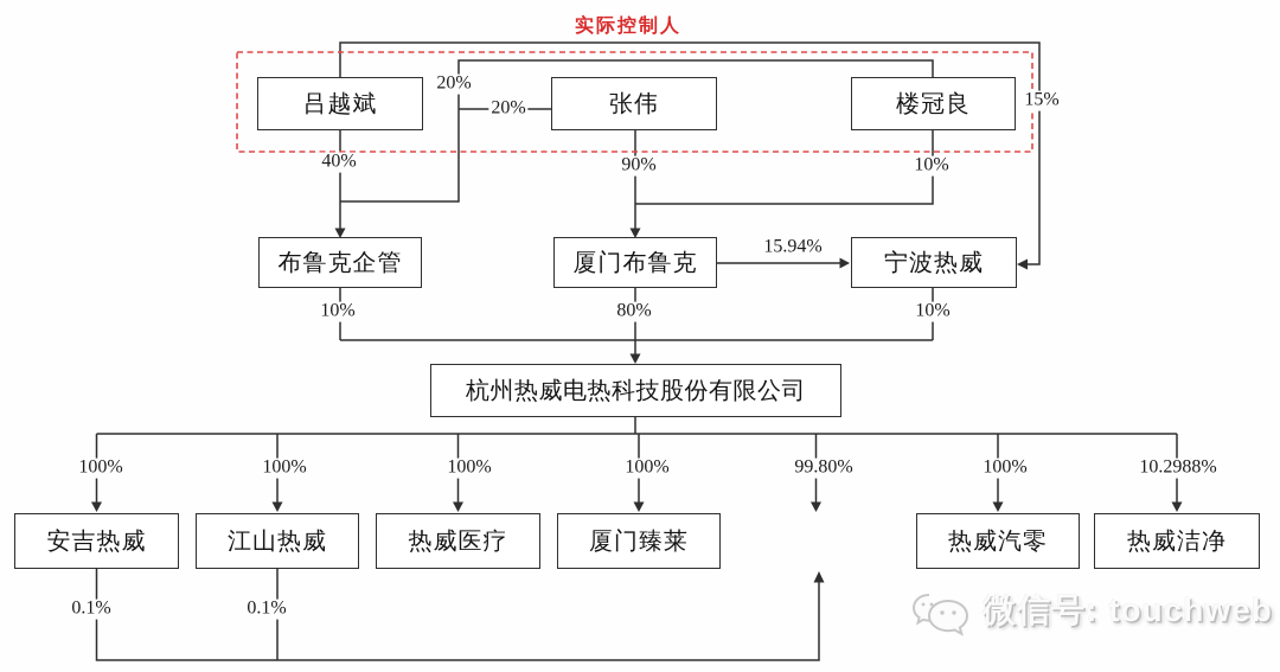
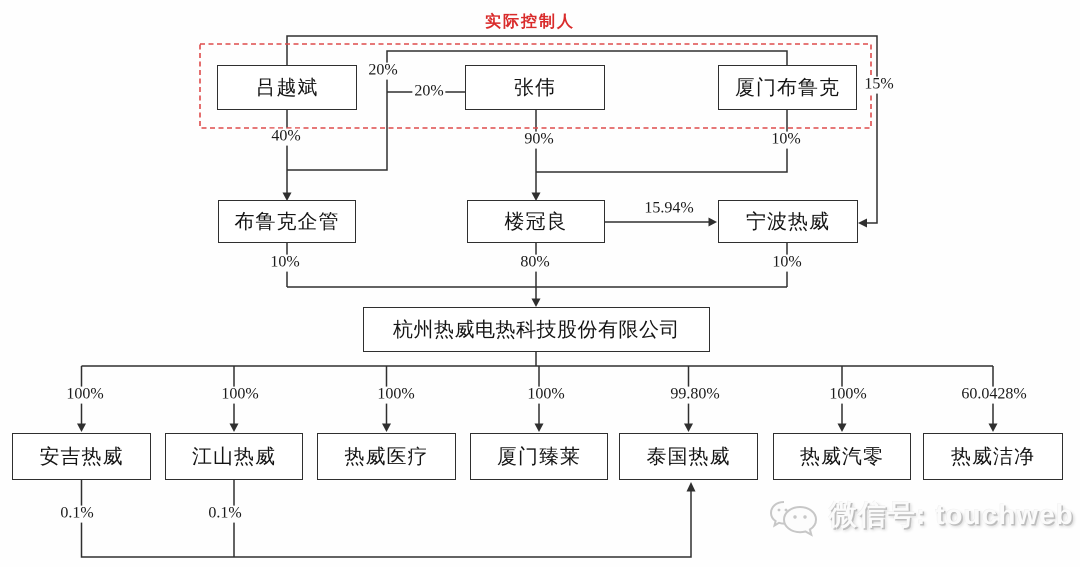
  实际控制人
  吕越斌
  张伟
- 楼冠良
+ 厦门布鲁克
  布鲁克企管
- 厦门布鲁克
+ 楼冠良
  宁波热威
  杭州热威电热科技股份有限公司
  安吉热威
  江山热威
  热威医疗
  厦门臻莱
+ 泰国热威
  热威汽零
  热威洁净
  20%
  20%
  15%
  40%
  90%
  10%
  15.94%
  10%
  80%
  10%
  100%
  100%
  100%
  100%
  99.80%
  100%
- 10.2988%
+ 60.0428%
  0.1%
  0.1%
  微信号: touchweb
